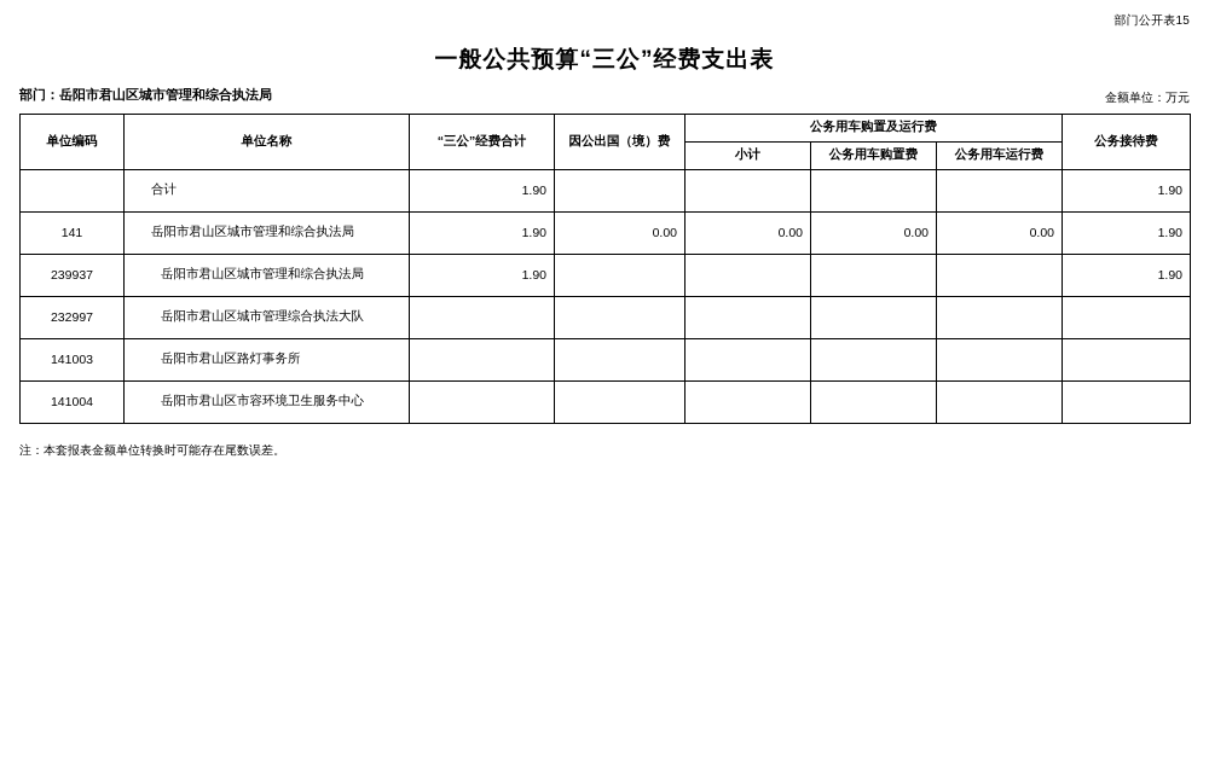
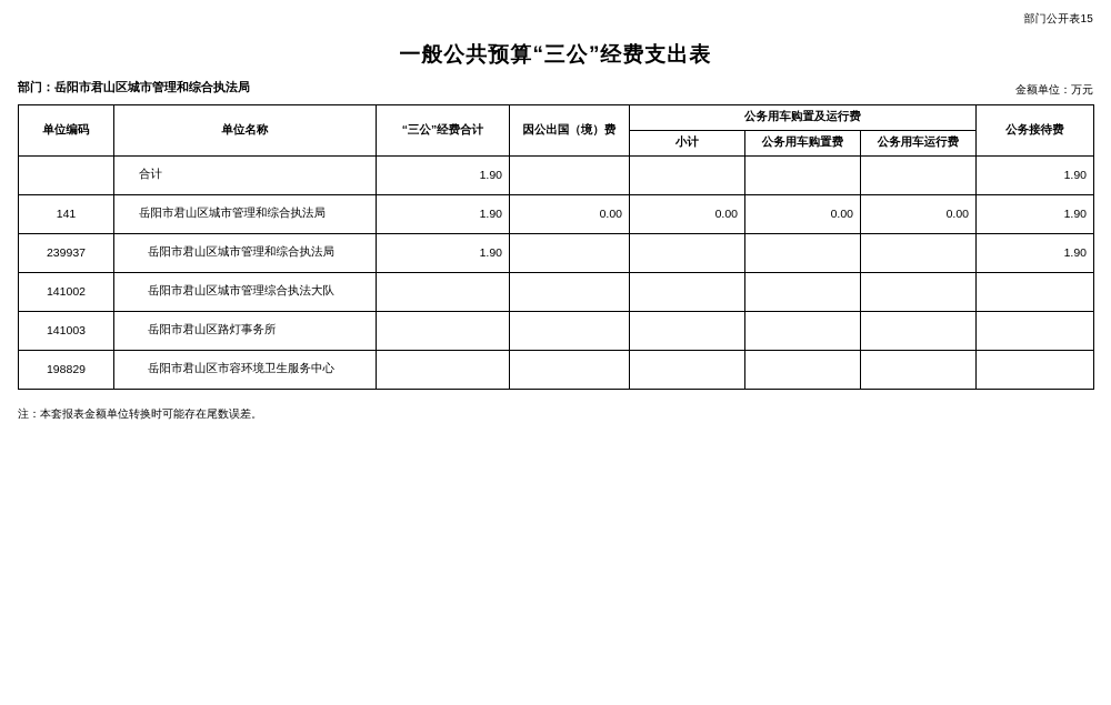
  部门公开表15
  一般公共预算“三公”经费支出表
  部门：岳阳市君山区城市管理和综合执法局
  金额单位：万元
  单位编码	单位名称	“三公”经费合计	因公出国（境）费	公务用车购置及运行费	公务接待费
  小计	公务用车购置费	公务用车运行费
  	合计	1.90					1.90
  141	岳阳市君山区城市管理和综合执法局	1.90	0.00	0.00	0.00	0.00	1.90
  239937	岳阳市君山区城市管理和综合执法局	1.90					1.90
- 232997	岳阳市君山区城市管理综合执法大队
+ 141002	岳阳市君山区城市管理综合执法大队
  141003	岳阳市君山区路灯事务所
- 141004	岳阳市君山区市容环境卫生服务中心
+ 198829	岳阳市君山区市容环境卫生服务中心
  注：本套报表金额单位转换时可能存在尾数误差。
